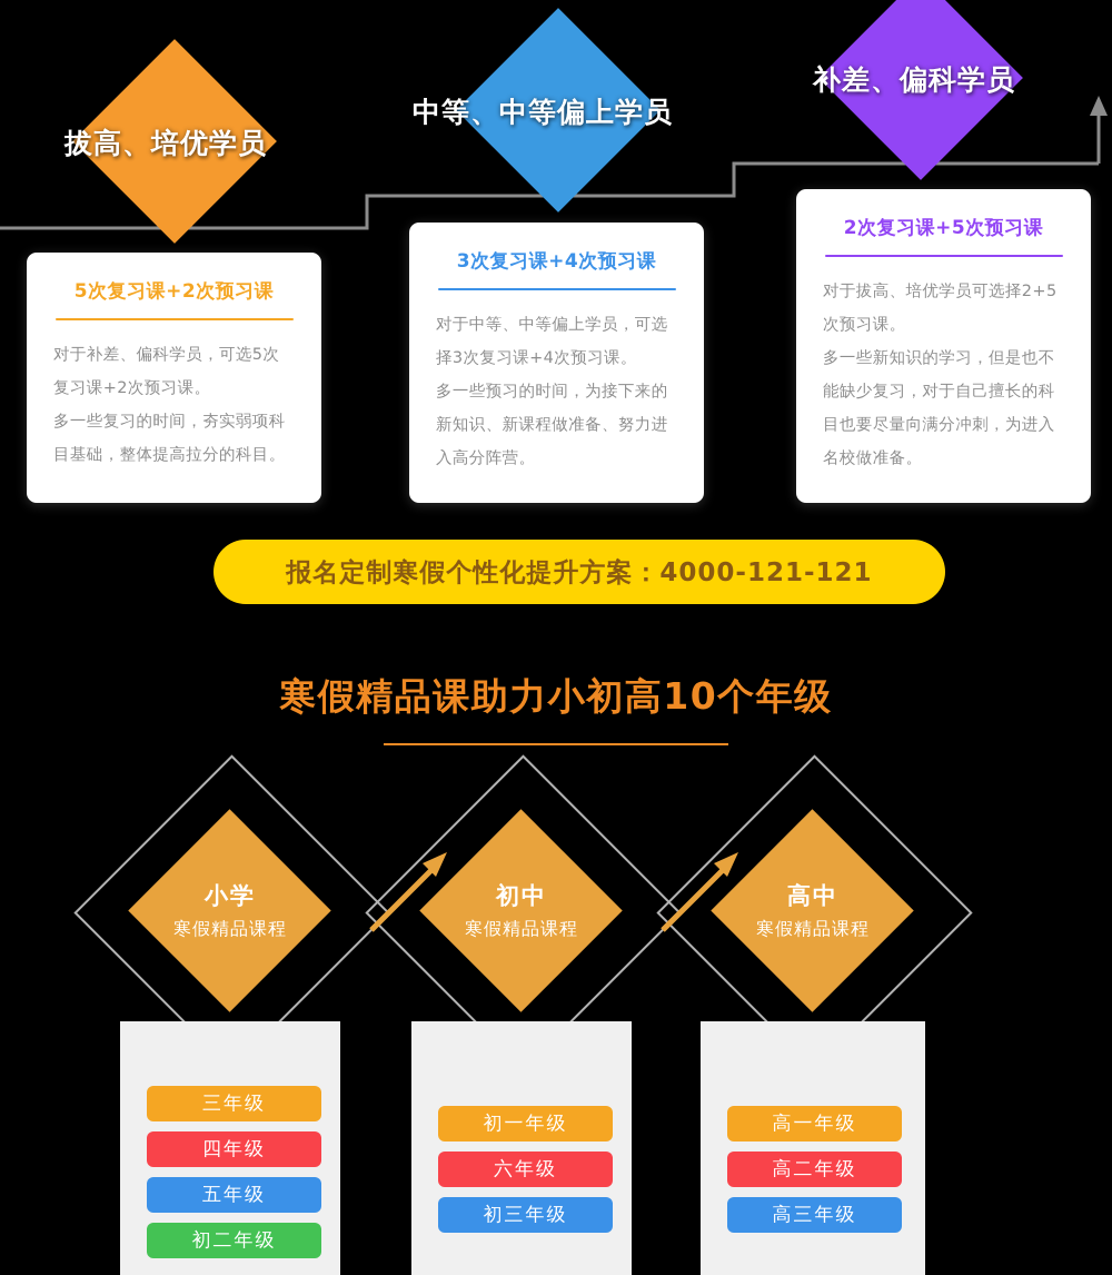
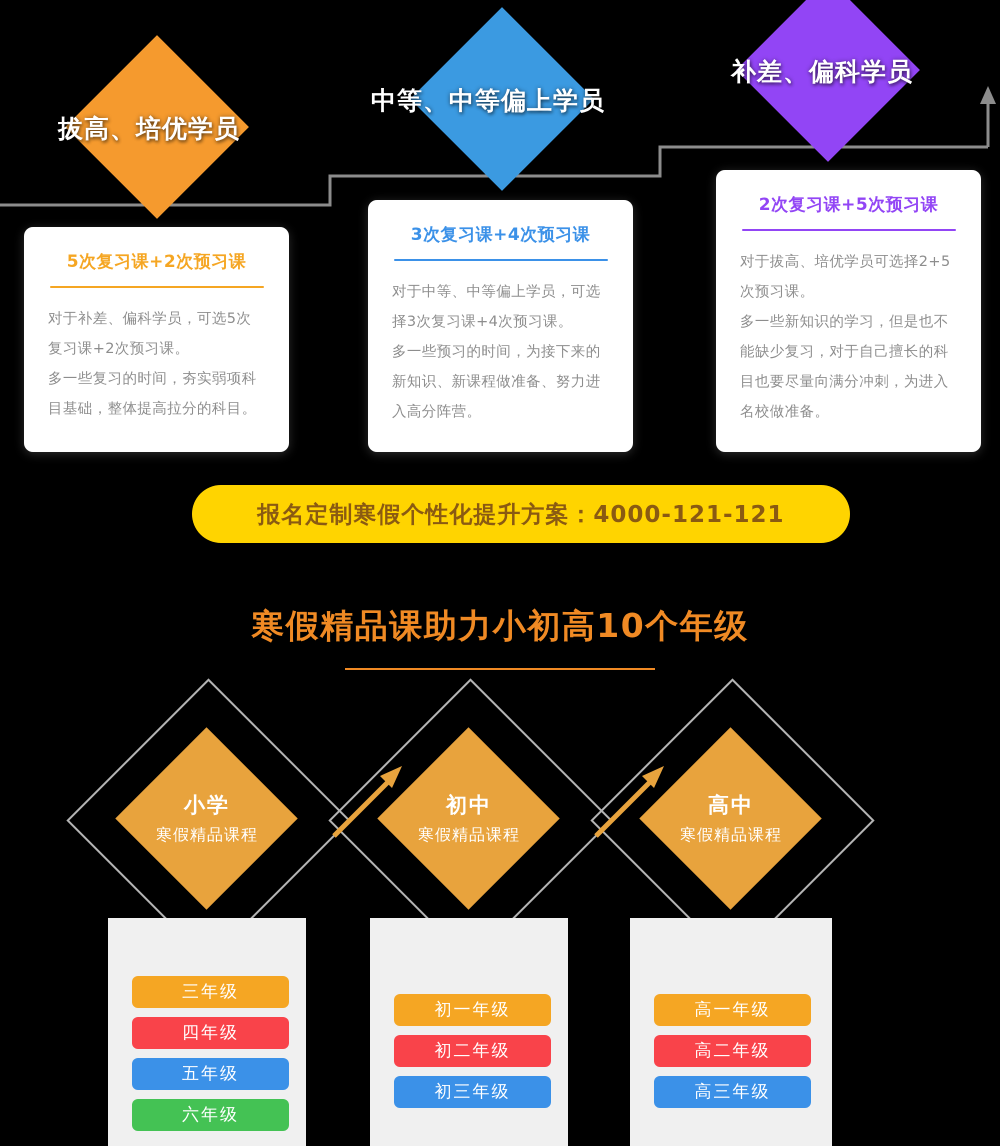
  拔高、培优学员
  中等、中等偏上学员
  补差、偏科学员
  5次复习课+2次预习课
  对于补差、偏科学员，可选5次复习课+2次预习课。
  多一些复习的时间，夯实弱项科目基础，整体提高拉分的科目。
  3次复习课+4次预习课
  对于中等、中等偏上学员，可选择3次复习课+4次预习课。
  多一些预习的时间，为接下来的新知识、新课程做准备、努力进入高分阵营。
  2次复习课+5次预习课
  对于拔高、培优学员可选择2+5次预习课。
  多一些新知识的学习，但是也不能缺少复习，对于自己擅长的科目也要尽量向满分冲刺，为进入名校做准备。
  报名定制寒假个性化提升方案：4000-121-121
  寒假精品课助力小初高10个年级
  小学
  寒假精品课程
  三年级
  四年级
  五年级
- 初二年级
+ 六年级
  初中
  寒假精品课程
  初一年级
- 六年级
+ 初二年级
  初三年级
  高中
  寒假精品课程
  高一年级
  高二年级
  高三年级
